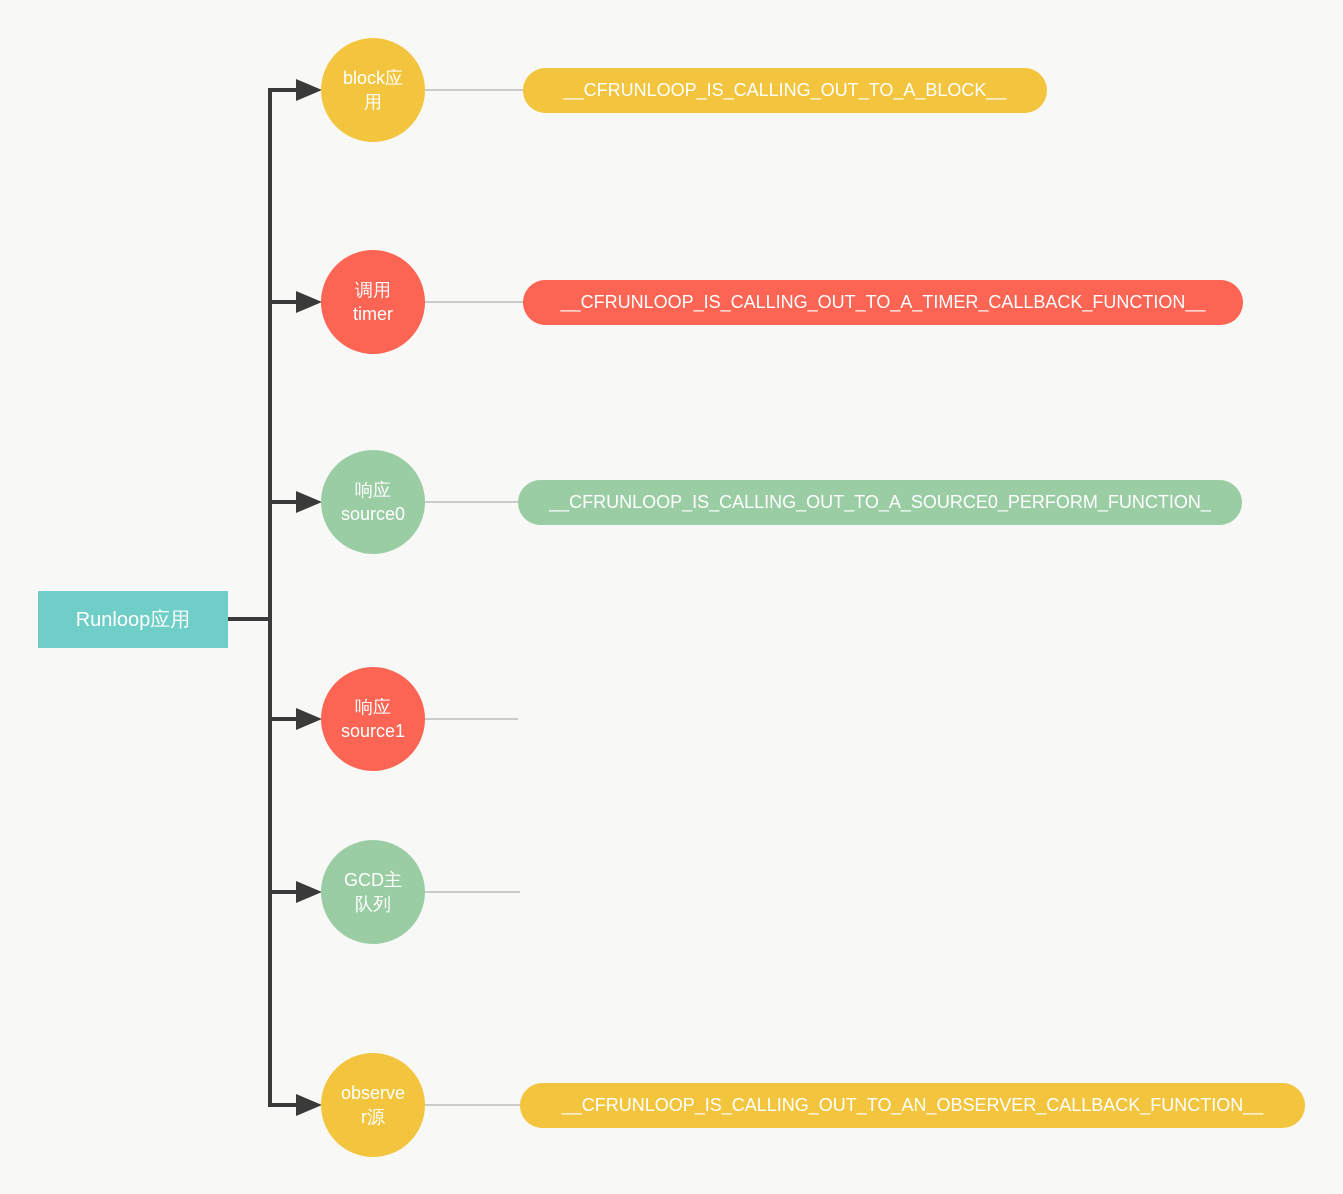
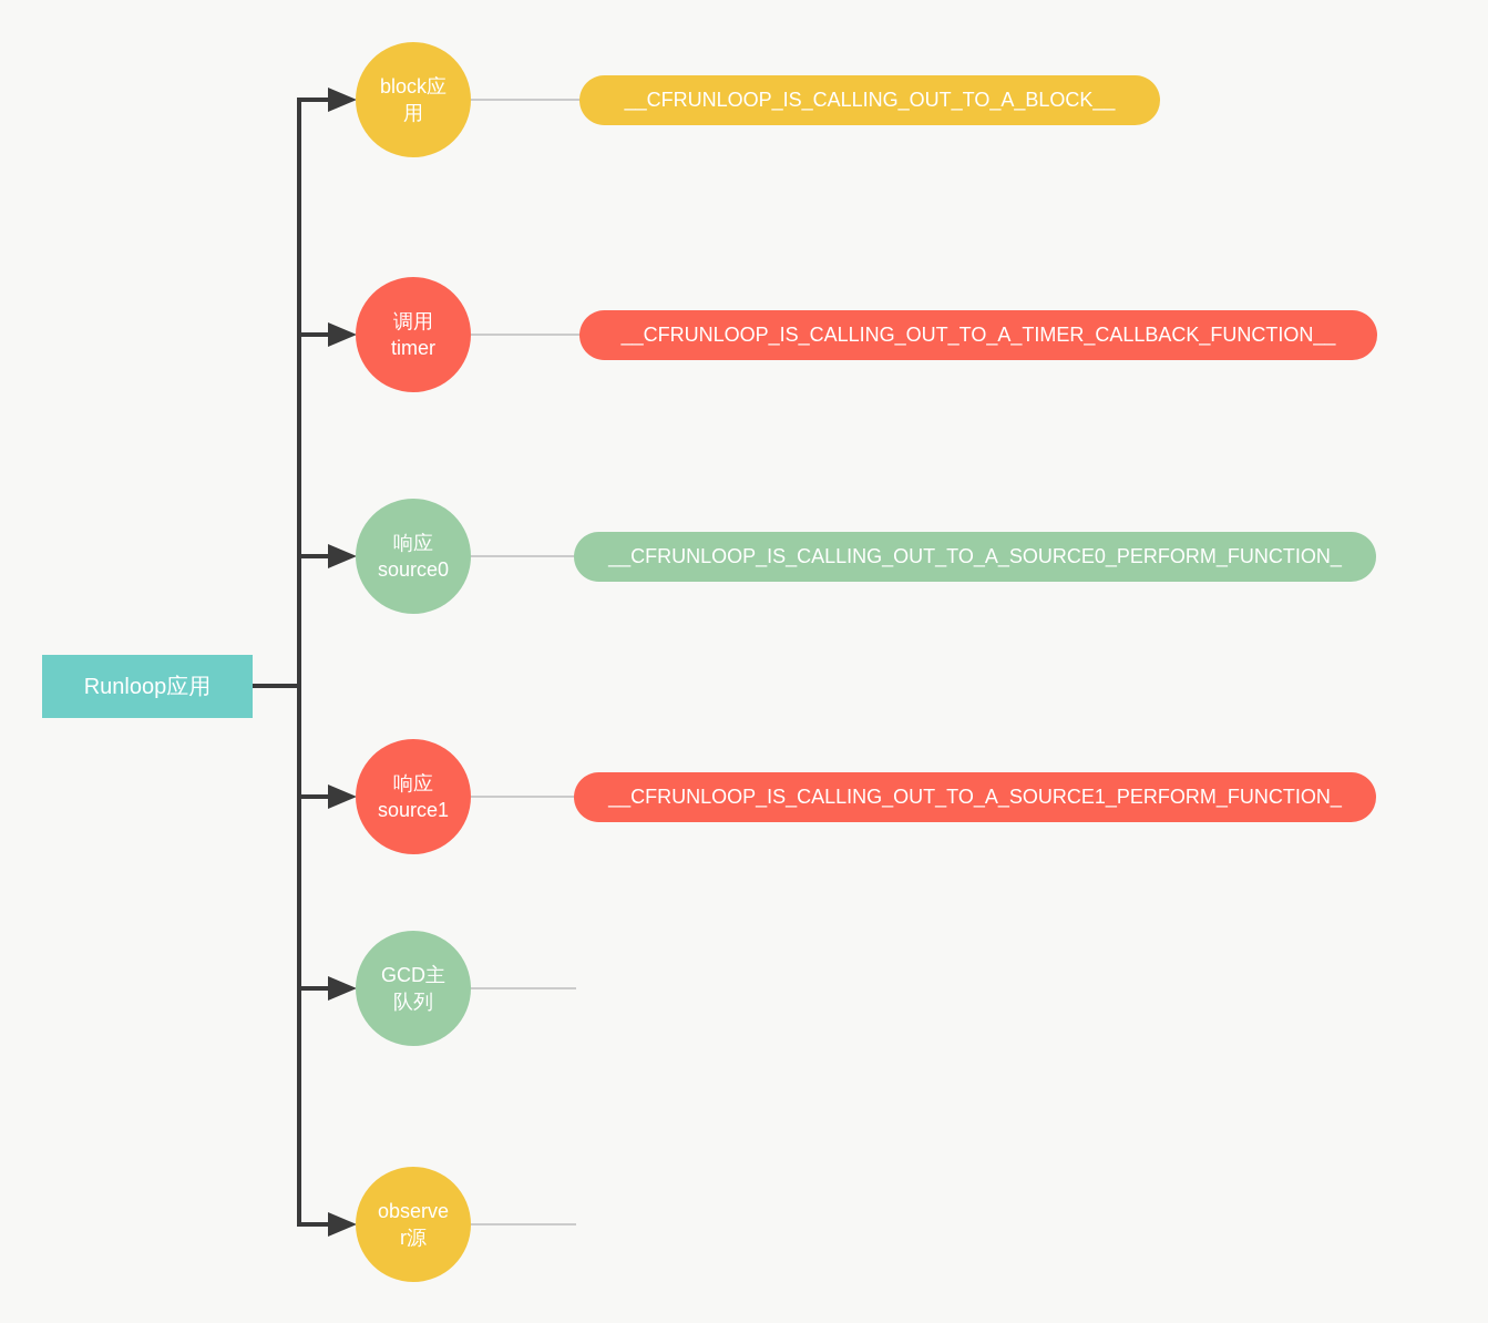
  Runloop应用
  block应
  用
  __CFRUNLOOP_IS_CALLING_OUT_TO_A_BLOCK__
  调用
  timer
  __CFRUNLOOP_IS_CALLING_OUT_TO_A_TIMER_CALLBACK_FUNCTION__
  响应
  source0
  __CFRUNLOOP_IS_CALLING_OUT_TO_A_SOURCE0_PERFORM_FUNCTION_
  响应
  source1
+ __CFRUNLOOP_IS_CALLING_OUT_TO_A_SOURCE1_PERFORM_FUNCTION_
  GCD主
  队列
  observe
  r源
- __CFRUNLOOP_IS_CALLING_OUT_TO_AN_OBSERVER_CALLBACK_FUNCTION__
